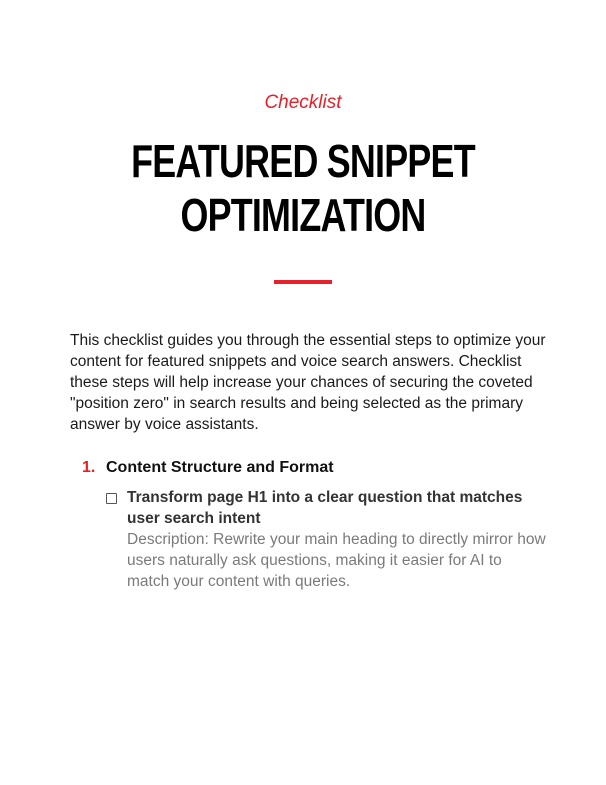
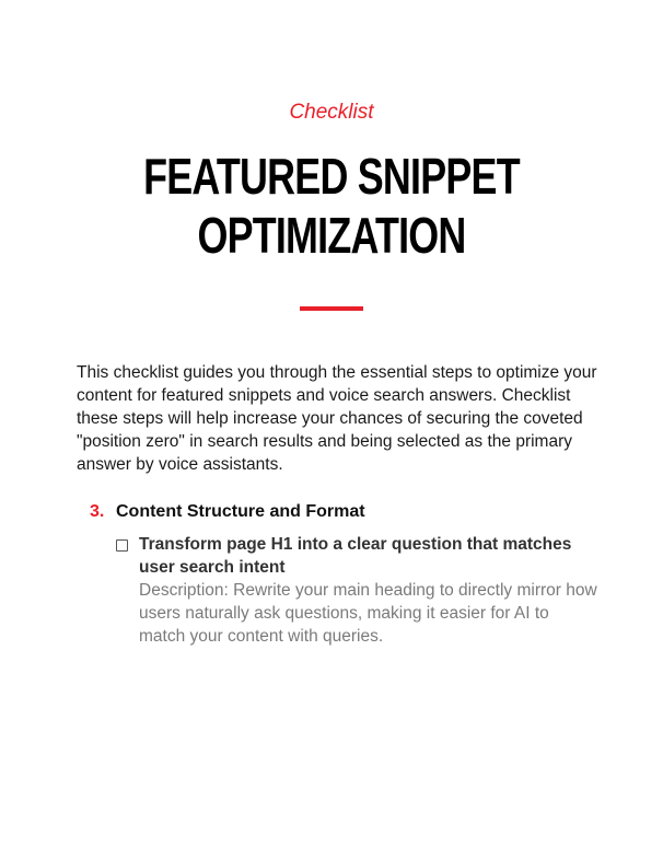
  Checklist
  FEATURED SNIPPET
  OPTIMIZATION
  This checklist guides you through the essential steps to optimize your content for featured snippets and voice search answers. Checklist these steps will help increase your chances of securing the coveted "position zero" in search results and being selected as the primary answer by voice assistants.
- 1.
+ 3.
  Content Structure and Format
  Transform page H1 into a clear question that matches user search intent
  Description: Rewrite your main heading to directly mirror how users naturally ask questions, making it easier for AI to match your content with queries.
